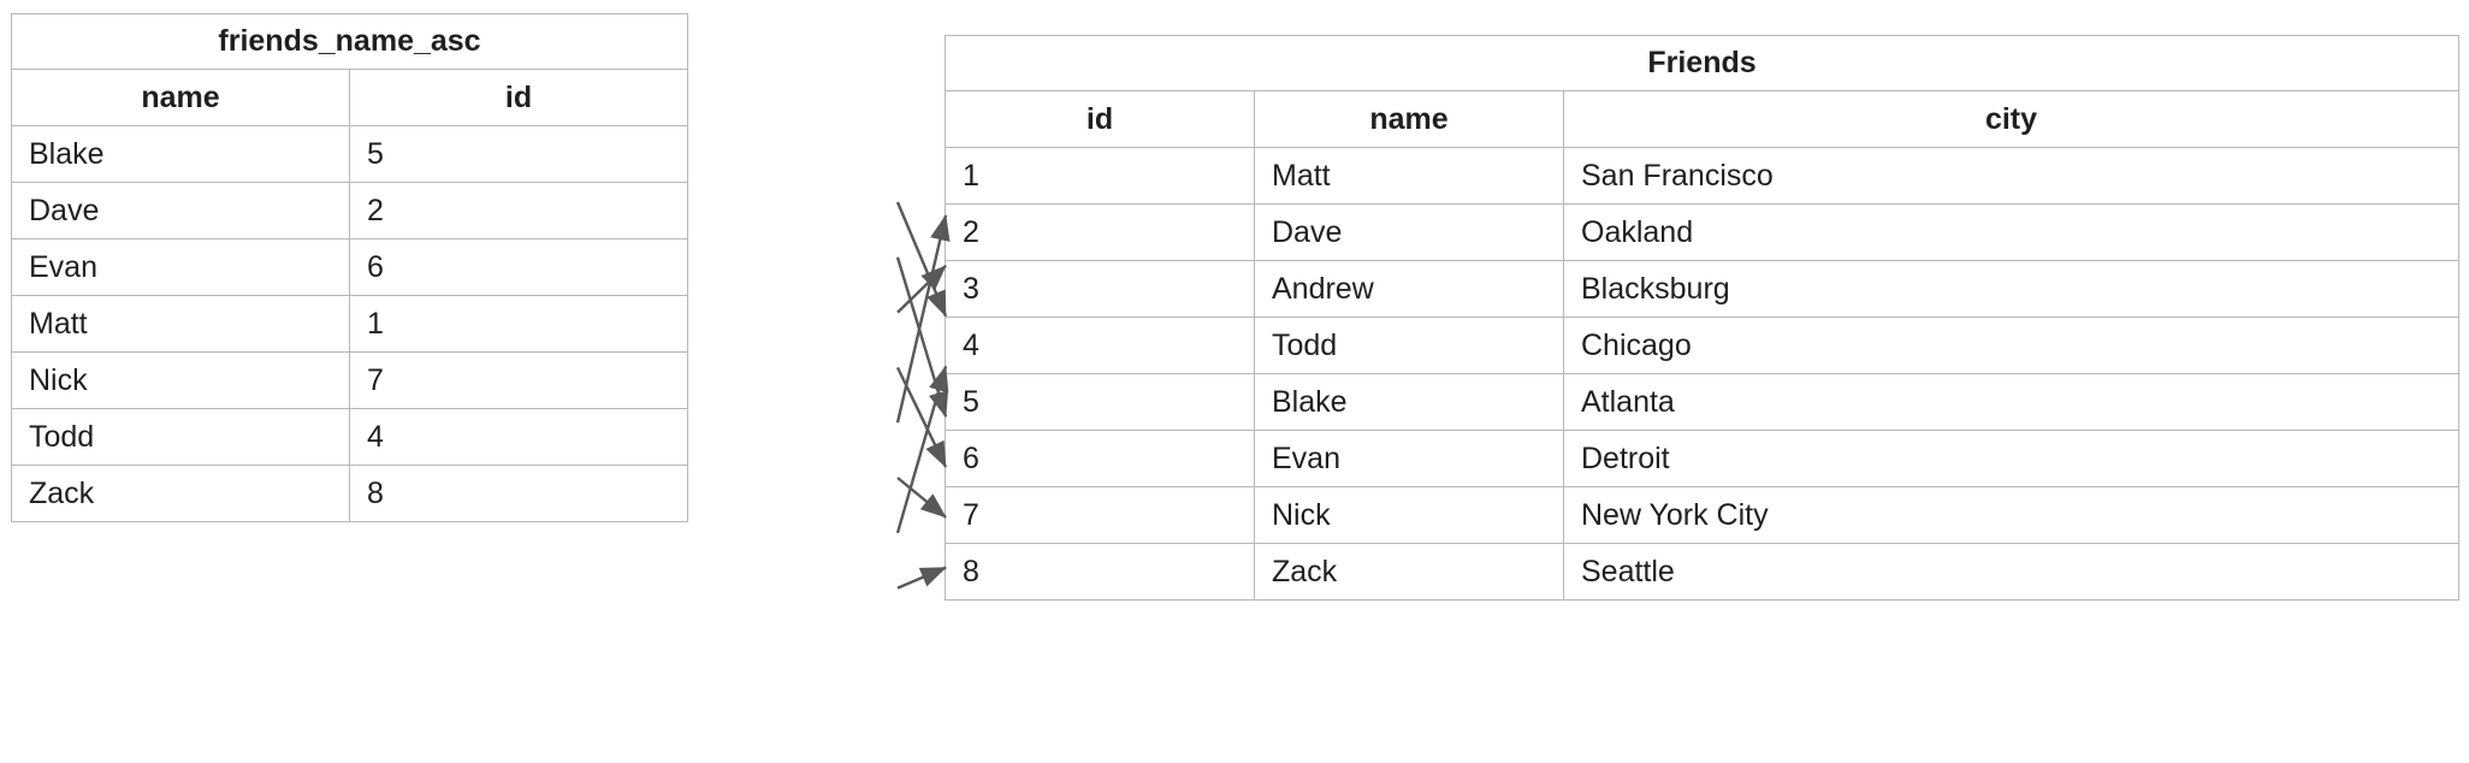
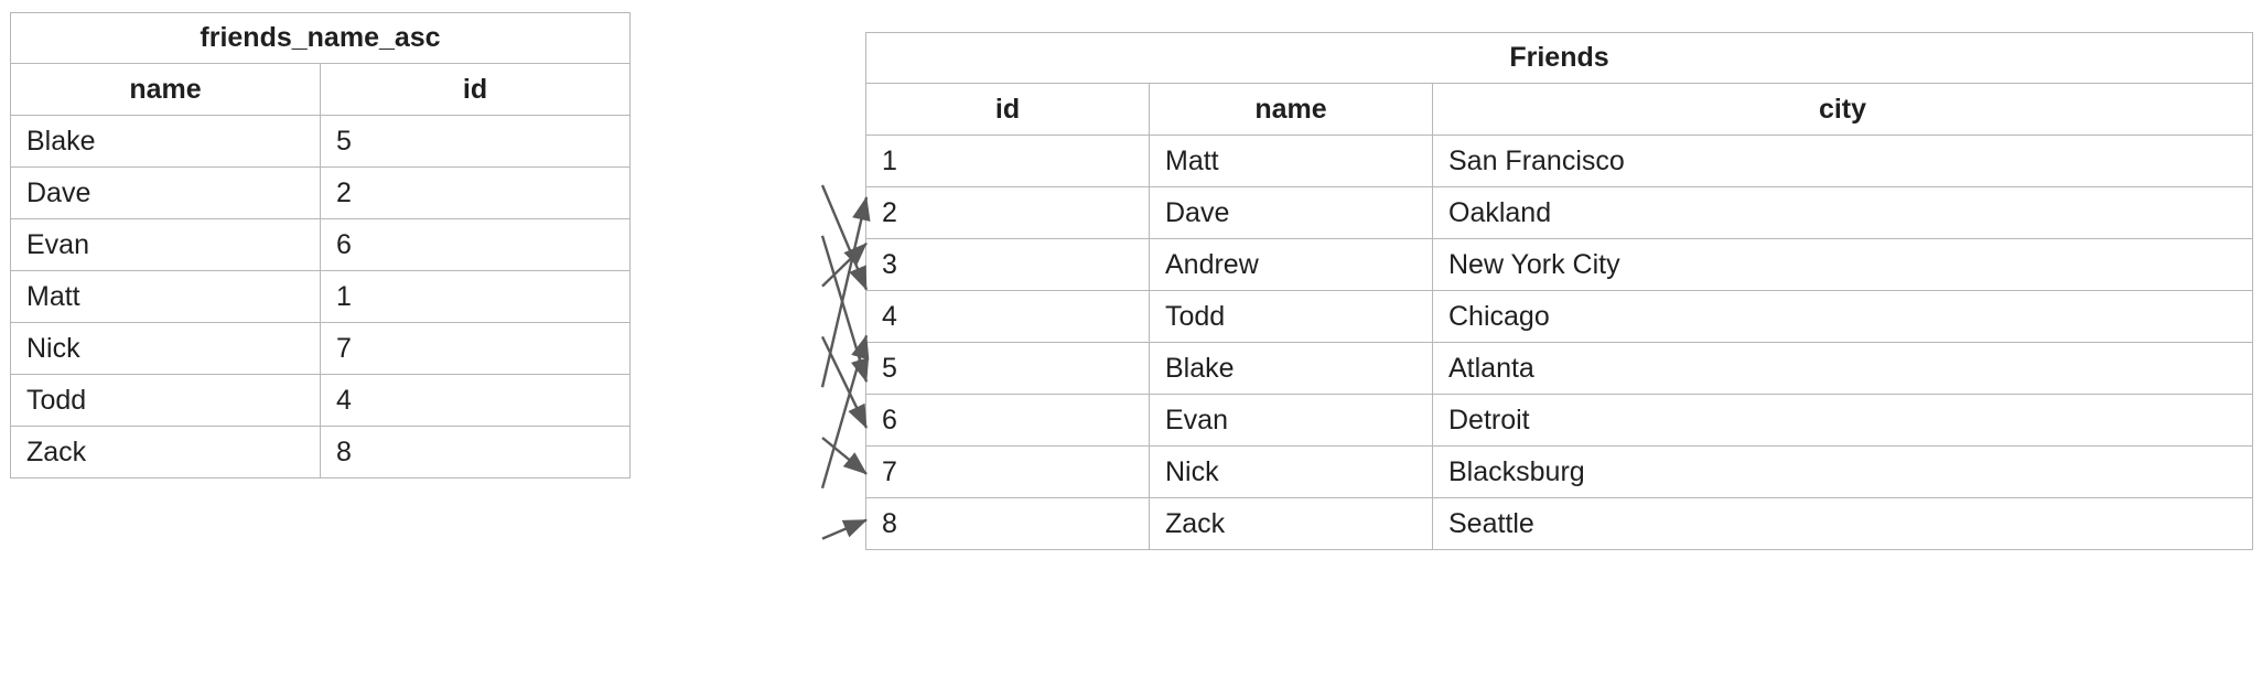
  friends_name_asc
  name	id
  Blake	5
  Dave	2
  Evan	6
  Matt	1
  Nick	7
  Todd	4
  Zack	8
  Friends
  id	name	city
  1	Matt	San Francisco
  2	Dave	Oakland
- 3	Andrew	Blacksburg
+ 3	Andrew	New York City
  4	Todd	Chicago
  5	Blake	Atlanta
  6	Evan	Detroit
- 7	Nick	New York City
+ 7	Nick	Blacksburg
  8	Zack	Seattle
